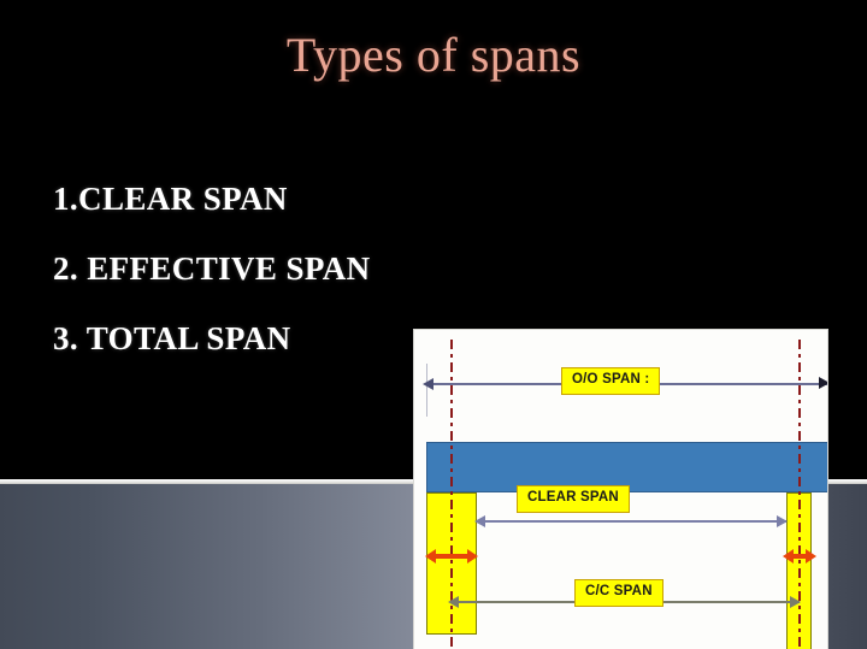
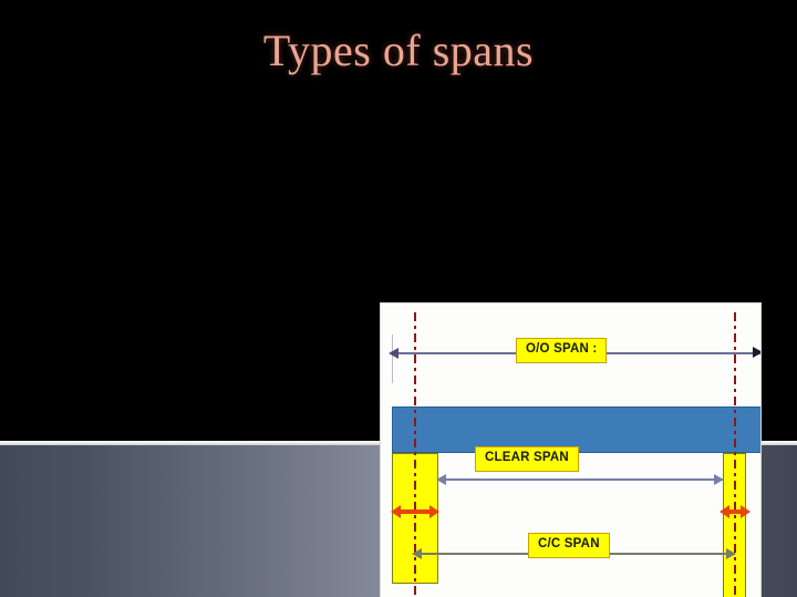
  Types of spans
- 1.CLEAR SPAN
- 2. EFFECTIVE SPAN
- 3. TOTAL SPAN
  O/O SPAN :
  CLEAR SPAN
  C/C SPAN
